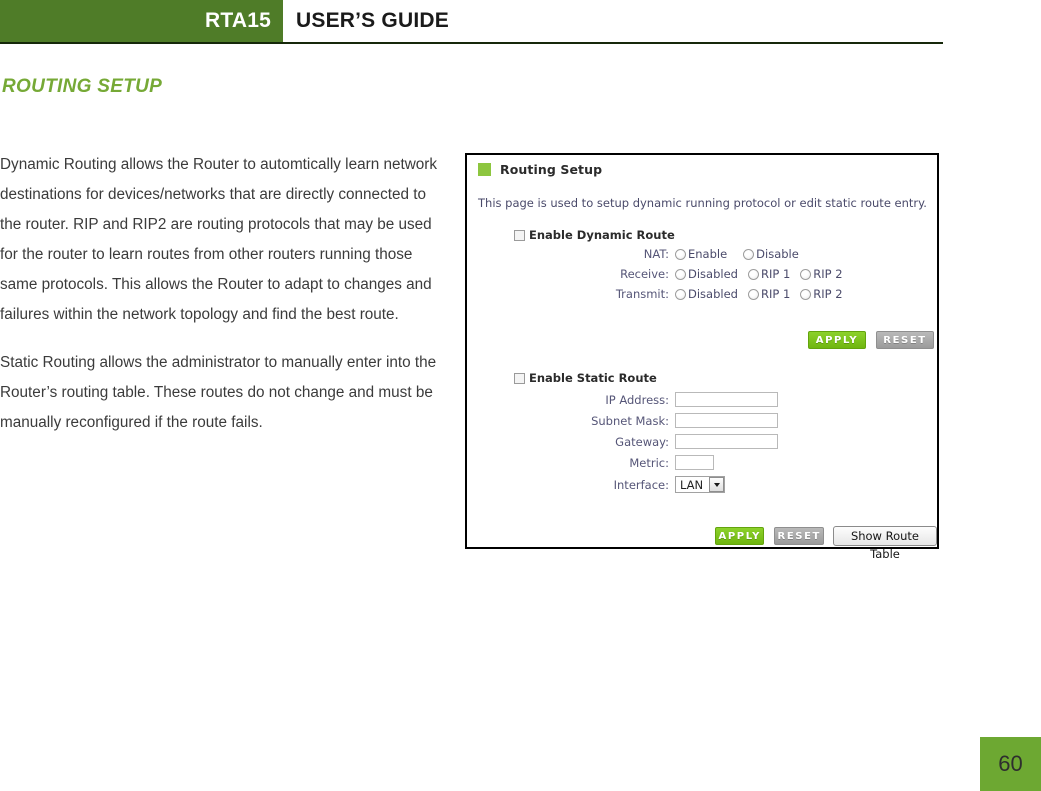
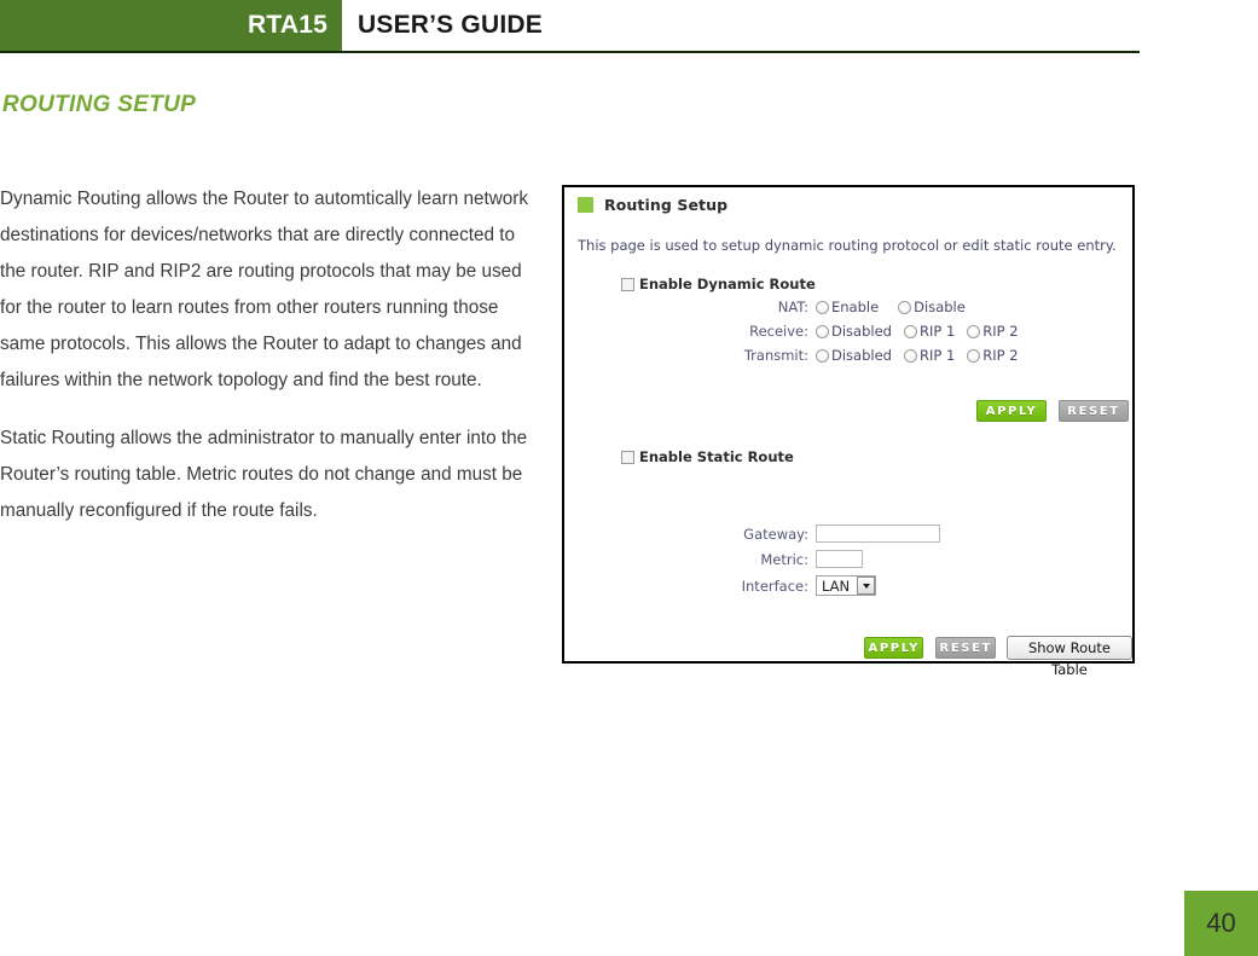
  RTA15
  USER’S GUIDE
  ROUTING SETUP
  Dynamic Routing allows the Router to automtically learn network destinations for devices/networks that are directly connected to the router. RIP and RIP2 are routing protocols that may be used for the router to learn routes from other routers running those same protocols. This allows the Router to adapt to changes and failures within the network topology and find the best route.
- Static Routing allows the administrator to manually enter into the Router’s routing table. These routes do not change and must be manually reconfigured if the route fails.
+ Static Routing allows the administrator to manually enter into the Router’s routing table. Metric routes do not change and must be manually reconfigured if the route fails.
  Routing Setup
- This page is used to setup dynamic running protocol or edit static route entry.
+ This page is used to setup dynamic routing protocol or edit static route entry.
  Enable Dynamic Route
  NAT:
  Enable
  Disable
  Receive:
  Disabled
  RIP 1
  RIP 2
  Transmit:
  Disabled
  RIP 1
  RIP 2
  APPLY
  RESET
  Enable Static Route
- IP Address:
- Subnet Mask:
  Gateway:
  Metric:
  Interface:
  LAN
  APPLY
  RESET
  Show Route Table
- 60
+ 40
